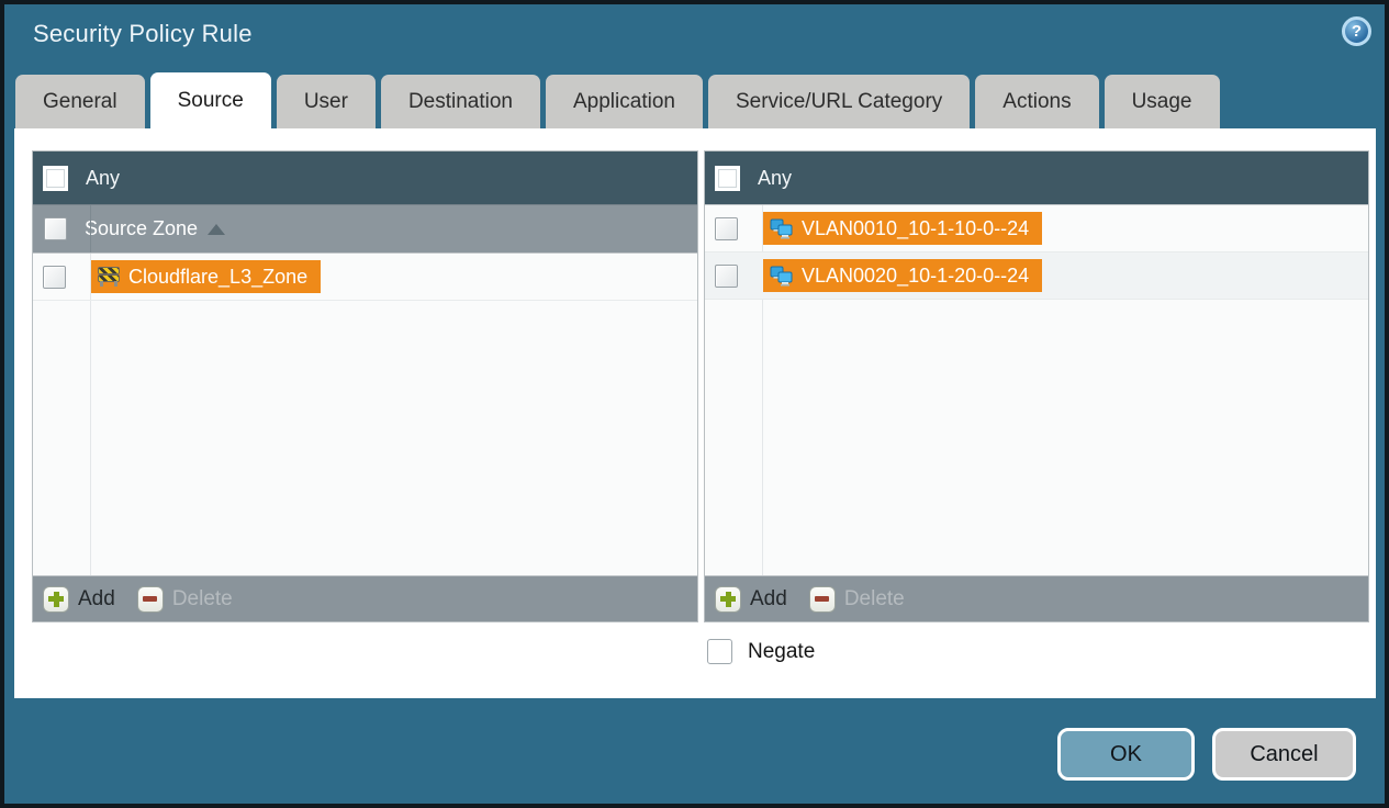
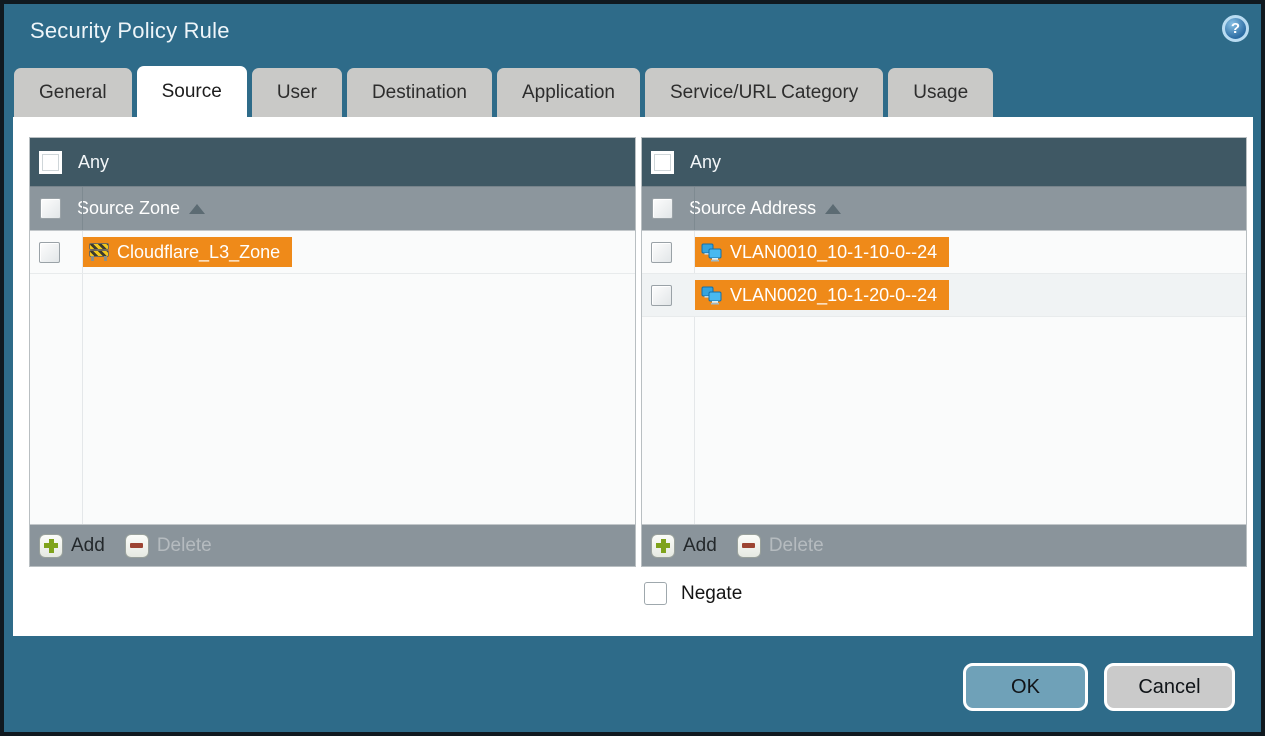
  Security Policy Rule
  ?
  General
  Source
  User
  Destination
  Application
  Service/URL Category
- Actions
  Usage
  Any
  Source Zone
  Cloudflare_L3_Zone
  Add
  Delete
  Any
+ Source Address
  VLAN0010_10-1-10-0--24
  VLAN0020_10-1-20-0--24
  Add
  Delete
  Negate
  OK
  Cancel
